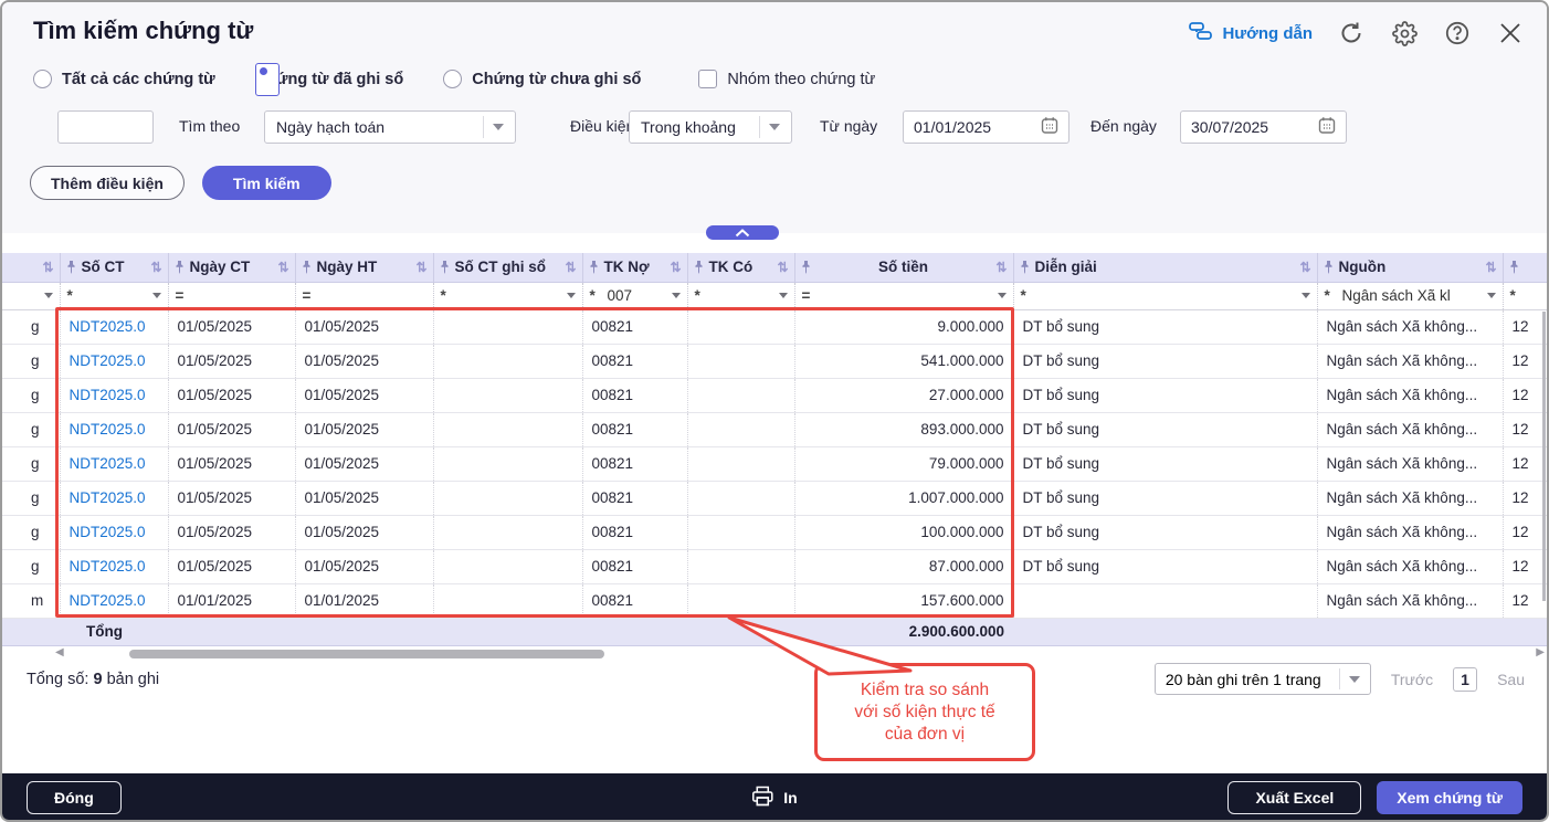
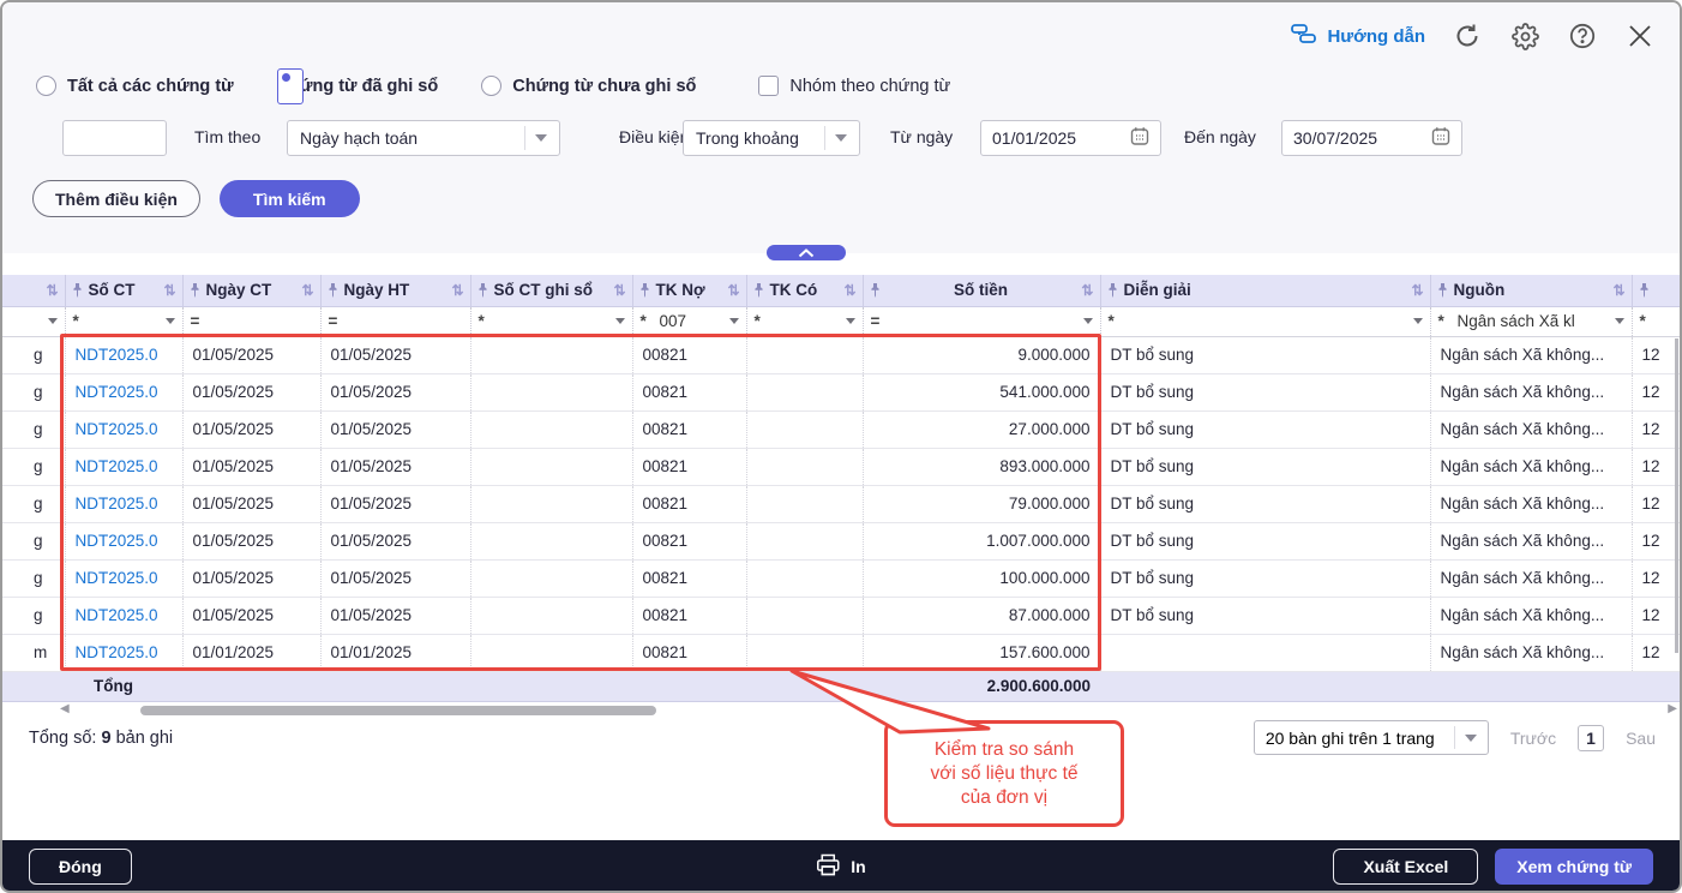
- Tìm kiếm chứng từ
  Hướng dẫn
  Tất cả các chứng từ
  ứng từ đã ghi sổ
  Chứng từ chưa ghi sổ
  Nhóm theo chứng từ
  Tìm theo
  Ngày hạch toán
  Điều kiệ
  Trong khoảng
  Từ ngày
  01/01/2025
  Đến ngày
  30/07/2025
  Thêm điều kiện
  Tìm kiếm
  ⇅	Số CT ⇅	Ngày CT ⇅	Ngày HT ⇅	Số CT ghi sổ ⇅	TK Nợ ⇅	TK Có ⇅	Số tiền ⇅	Diễn giải ⇅	Nguồn ⇅
  	*	=	=	*	* 007	*	=	*	* Ngân sách Xã kl	*
  g	NDT2025.0	01/05/2025	01/05/2025		00821		9.000.000	DT bổ sung	Ngân sách Xã không...	12
  g	NDT2025.0	01/05/2025	01/05/2025		00821		541.000.000	DT bổ sung	Ngân sách Xã không...	12
  g	NDT2025.0	01/05/2025	01/05/2025		00821		27.000.000	DT bổ sung	Ngân sách Xã không...	12
  g	NDT2025.0	01/05/2025	01/05/2025		00821		893.000.000	DT bổ sung	Ngân sách Xã không...	12
  g	NDT2025.0	01/05/2025	01/05/2025		00821		79.000.000	DT bổ sung	Ngân sách Xã không...	12
  g	NDT2025.0	01/05/2025	01/05/2025		00821		1.007.000.000	DT bổ sung	Ngân sách Xã không...	12
  g	NDT2025.0	01/05/2025	01/05/2025		00821		100.000.000	DT bổ sung	Ngân sách Xã không...	12
  g	NDT2025.0	01/05/2025	01/05/2025		00821		87.000.000	DT bổ sung	Ngân sách Xã không...	12
  m	NDT2025.0	01/01/2025	01/01/2025		00821		157.600.000		Ngân sách Xã không...	12
  	Tổng						2.900.600.000
  ◀
  ▶
  Tổng số: 9 bản ghi
  20 bàn ghi trên 1 trang
  Trước
  1
  Sau
  Kiểm tra so sánh
- với số kiện thực tế
+ với số liệu thực tế
  của đơn vị
  Đóng
  In
  Xuất Excel
  Xem chứng từ
